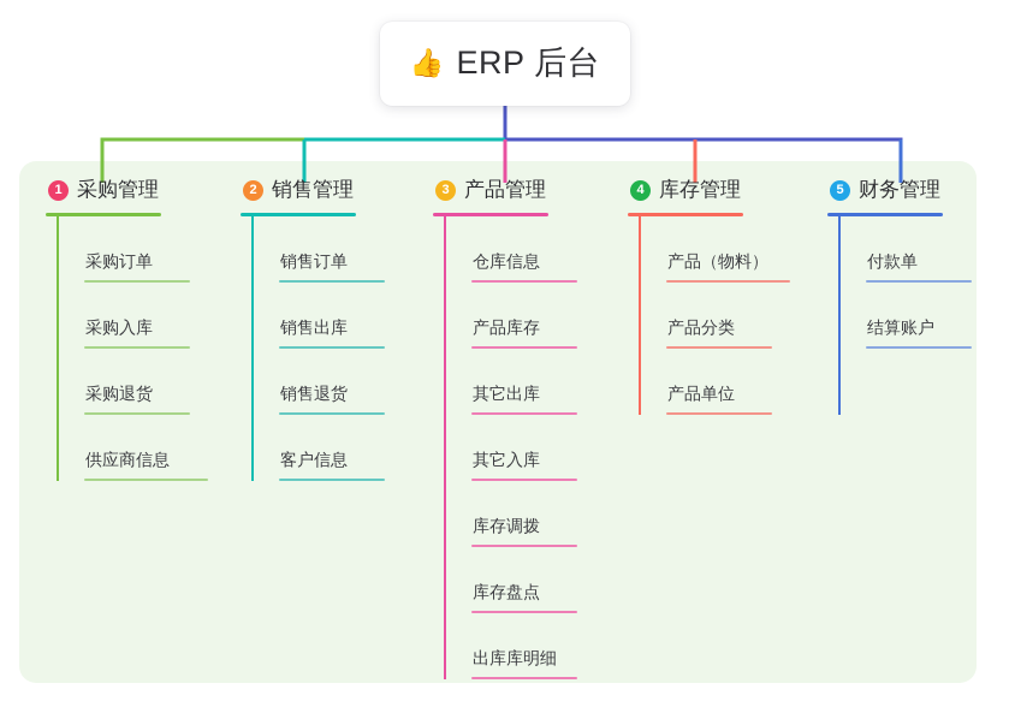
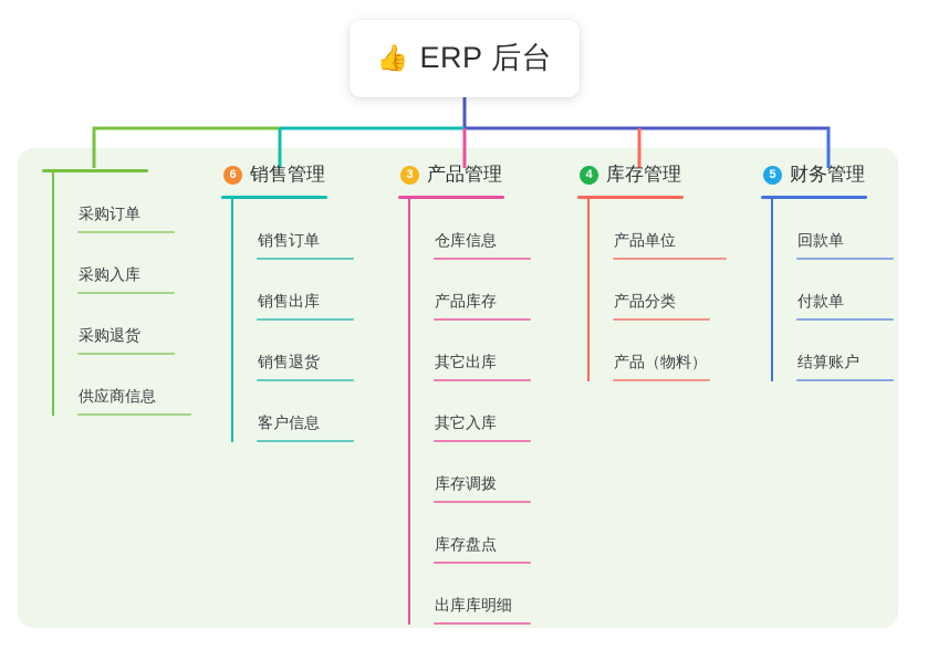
  👍
  ERP 后台
- 1
- 采购管理
  采购订单
  采购入库
  采购退货
  供应商信息
- 2
+ 6
  销售管理
  销售订单
  销售出库
  销售退货
  客户信息
  3
  产品管理
  仓库信息
  产品库存
  其它出库
  其它入库
  库存调拨
  库存盘点
  出库库明细
  4
  库存管理
- 产品（物料）
+ 产品单位
  产品分类
- 产品单位
+ 产品（物料）
  5
  财务管理
+ 回款单
  付款单
  结算账户
